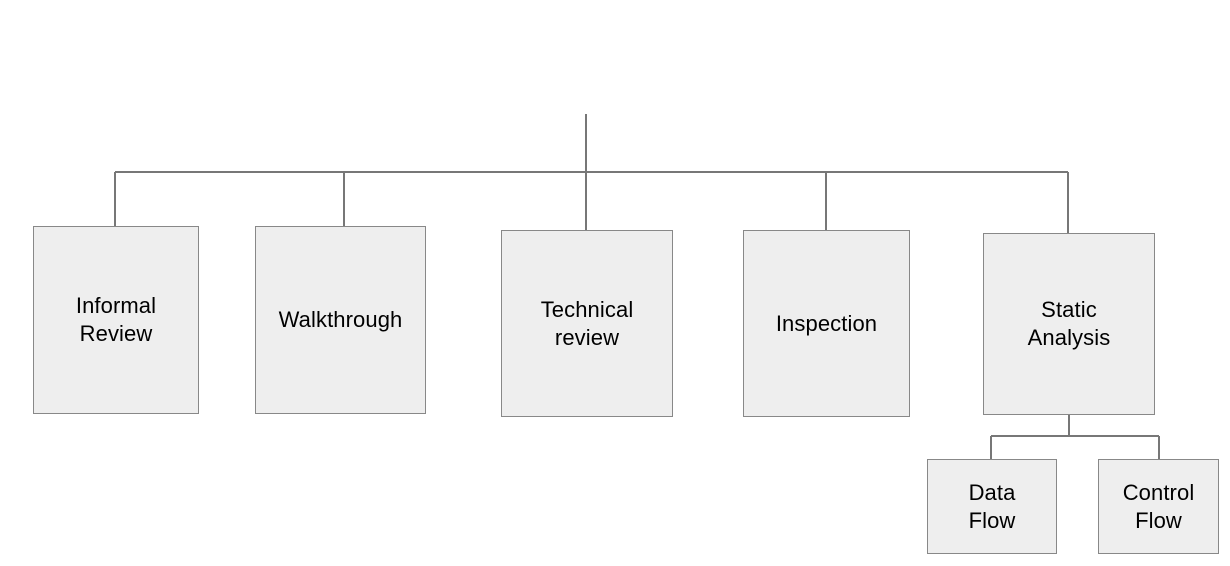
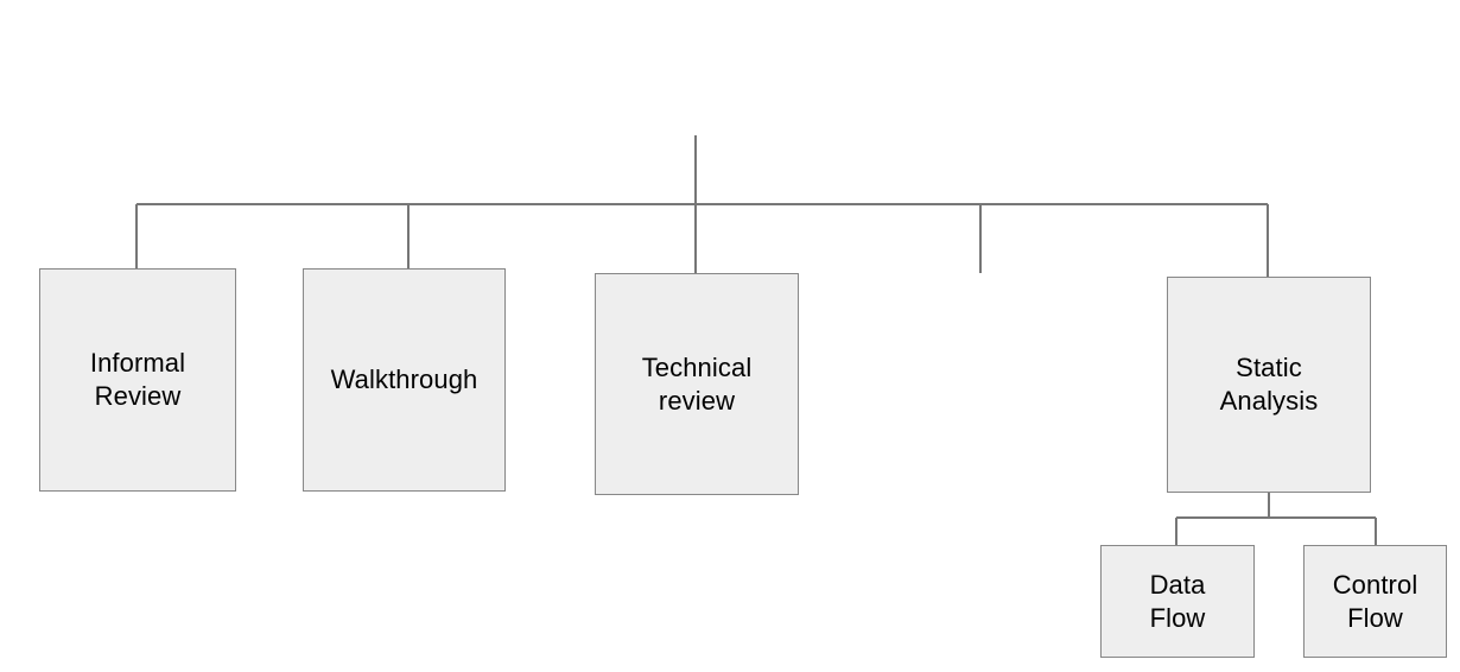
  Informal
  Review
  Walkthrough
  Technical
  review
- Inspection
  Static
  Analysis
  Data
  Flow
  Control
  Flow
